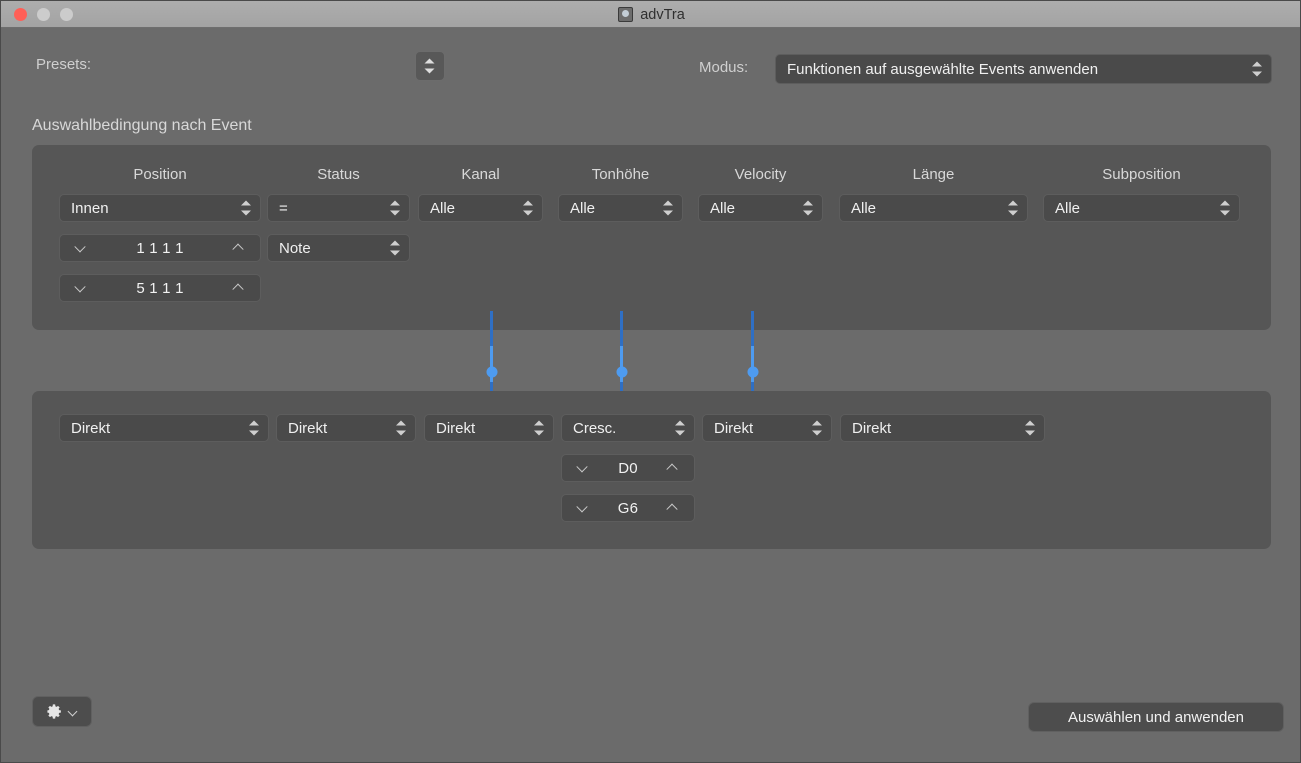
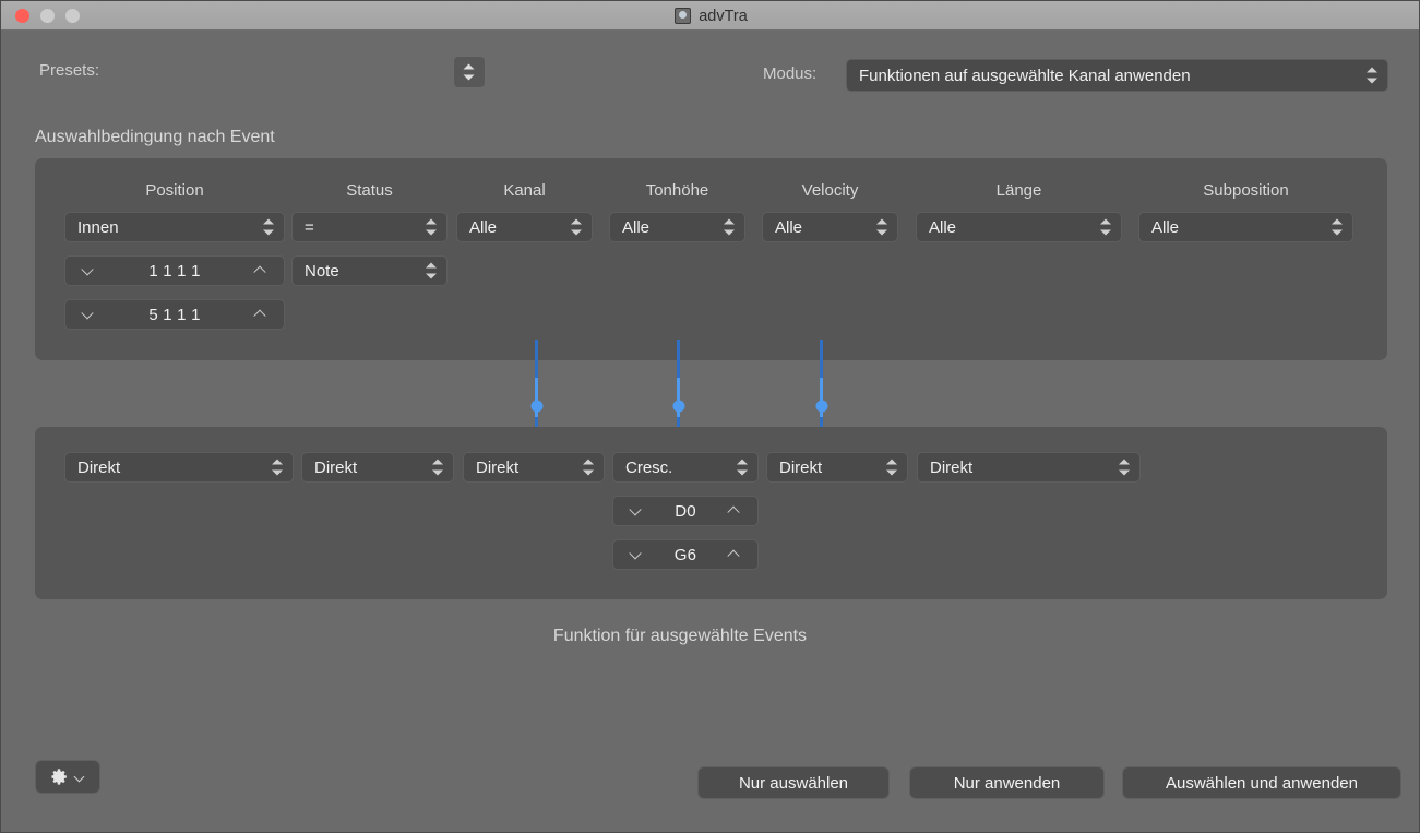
  advTra
  Presets:
  Modus:
- Funktionen auf ausgewählte Events anwenden
+ Funktionen auf ausgewählte Kanal anwenden
  Auswahlbedingung nach Event
  Position
  Status
  Kanal
  Tonhöhe
  Velocity
  Länge
  Subposition
  Innen
  =
  Alle
  Alle
  Alle
  Alle
  Alle
  1 1 1 1
  Note
  5 1 1 1
  Direkt
  Direkt
  Direkt
  Cresc.
  Direkt
  Direkt
  D0
  G6
+ Funktion für ausgewählte Events
+ Nur auswählen
+ Nur anwenden
  Auswählen und anwenden
